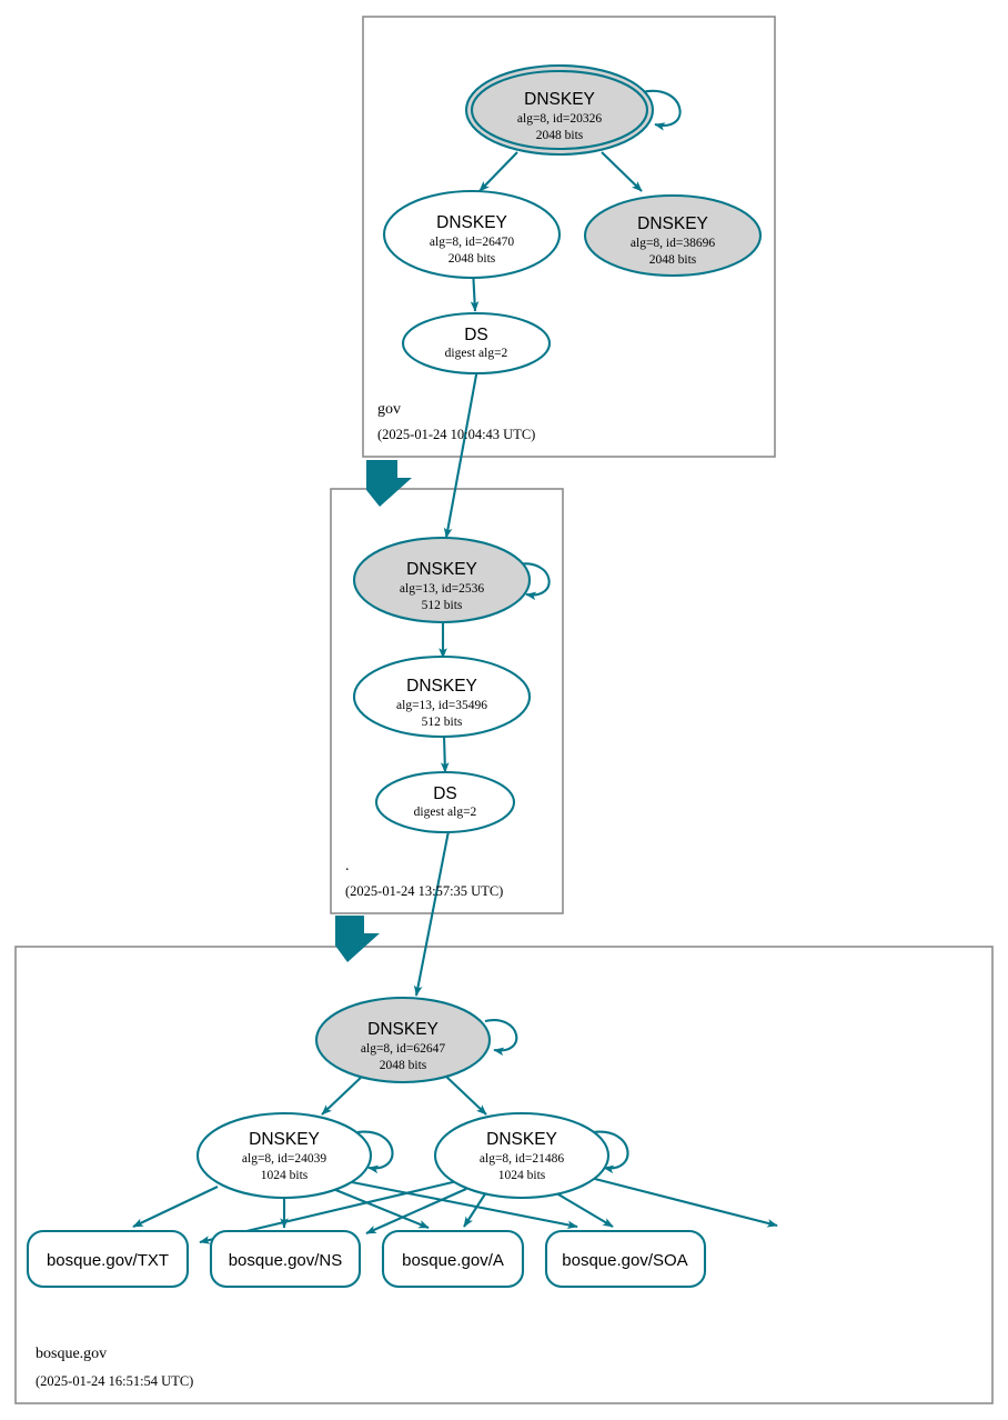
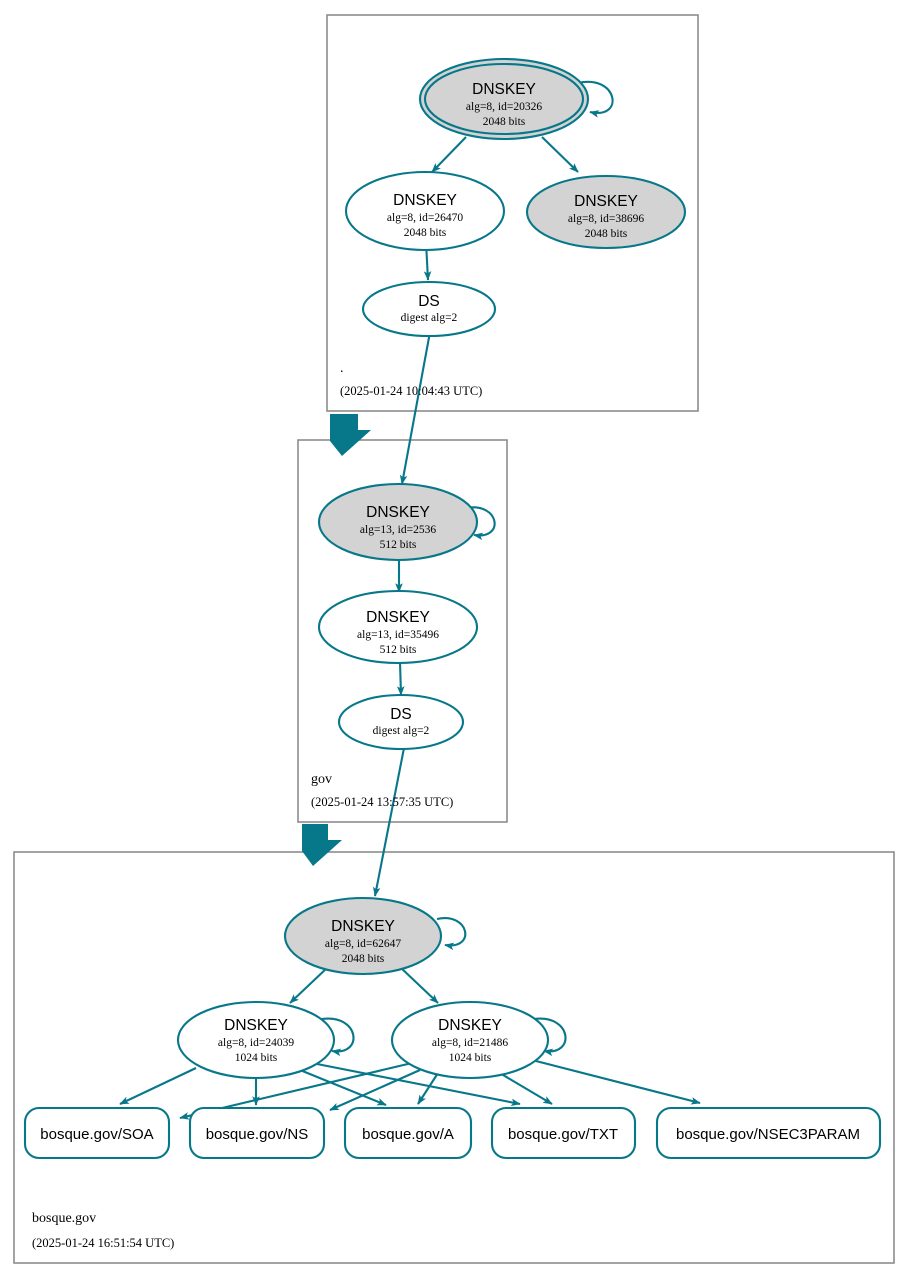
  DNSKEY
  alg=8, id=20326
  2048 bits
  DNSKEY
  alg=8, id=26470
  2048 bits
  DNSKEY
  alg=8, id=38696
  2048 bits
  DS
  digest alg=2
- gov
+ .
  (2025-01-24 10:04:43 UTC)
  DNSKEY
  alg=13, id=2536
  512 bits
  DNSKEY
  alg=13, id=35496
  512 bits
  DS
  digest alg=2
- .
+ gov
  (2025-01-24 13:57:35 UTC)
  DNSKEY
  alg=8, id=62647
  2048 bits
  DNSKEY
  alg=8, id=24039
  1024 bits
  DNSKEY
  alg=8, id=21486
  1024 bits
- bosque.gov/TXT
+ bosque.gov/SOA
  bosque.gov/NS
  bosque.gov/A
- bosque.gov/SOA
+ bosque.gov/TXT
+ bosque.gov/NSEC3PARAM
  bosque.gov
  (2025-01-24 16:51:54 UTC)
